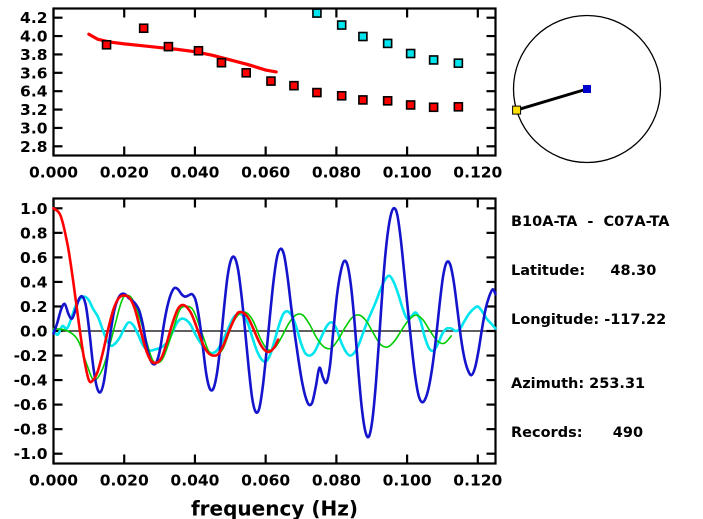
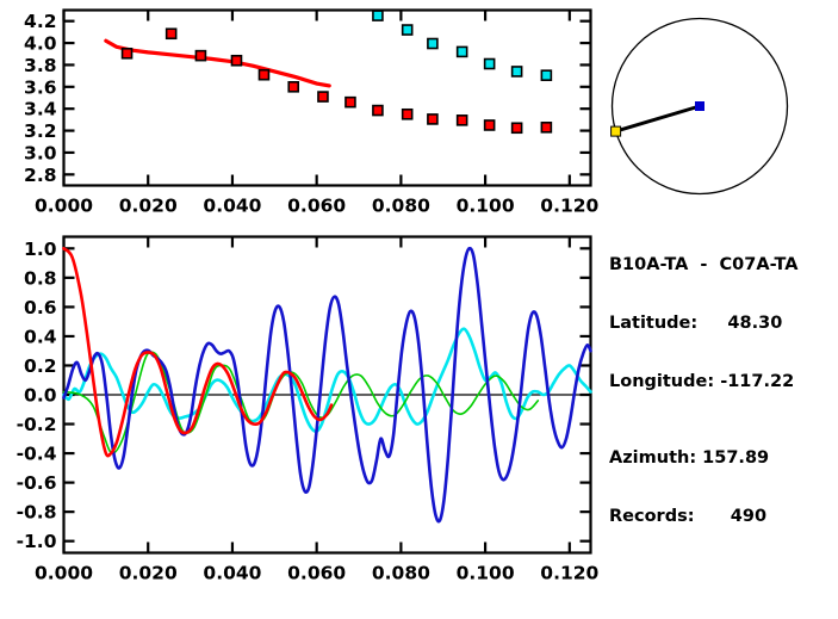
  2.8
  3.0
  3.2
- 6.4
+ 3.4
  3.6
  3.8
  4.0
  4.2
  0.000
  0.020
  0.040
  0.060
  0.080
  0.100
  0.120
  -1.0
  -0.8
  -0.6
  -0.4
  -0.2
  0.0
  0.2
  0.4
  0.6
  0.8
  1.0
  0.000
  0.020
  0.040
  0.060
  0.080
  0.100
  0.120
- frequency (Hz)
  B10A-TA - C07A-TA
  Latitude: 48.30
  Longitude: -117.22
- Azimuth: 253.31
+ Azimuth: 157.89
  Records: 490
